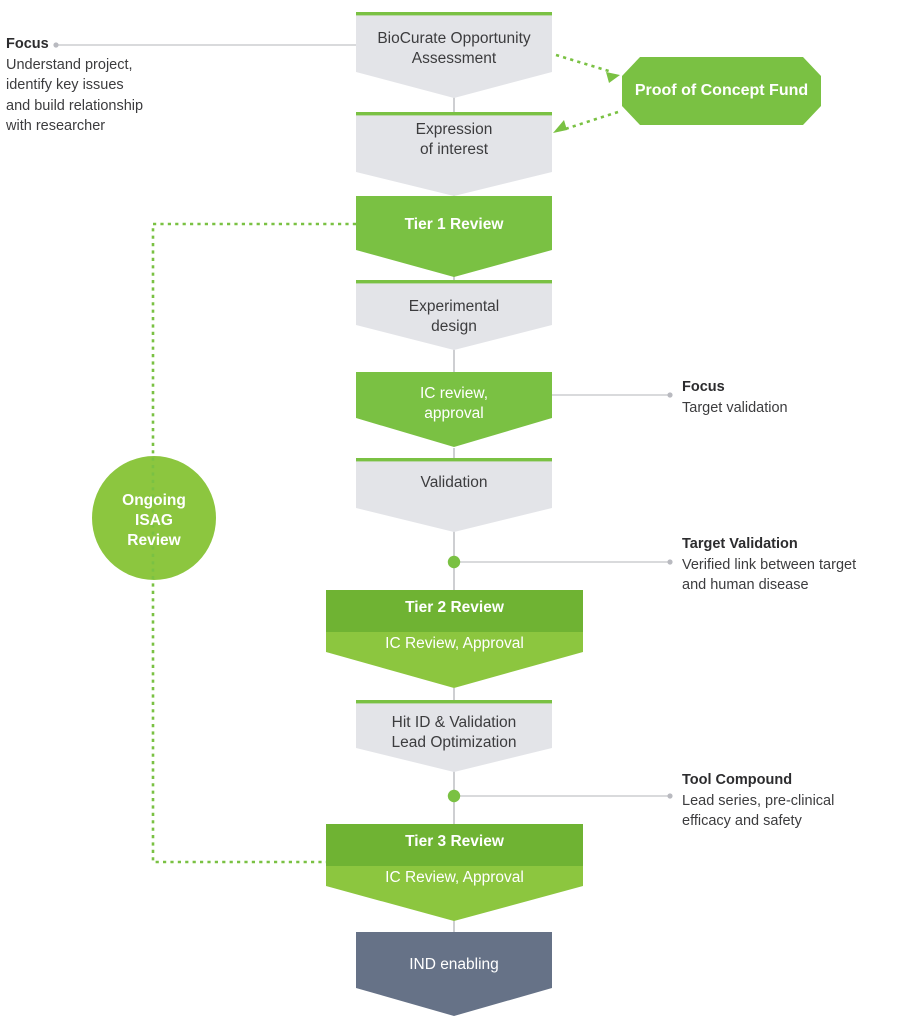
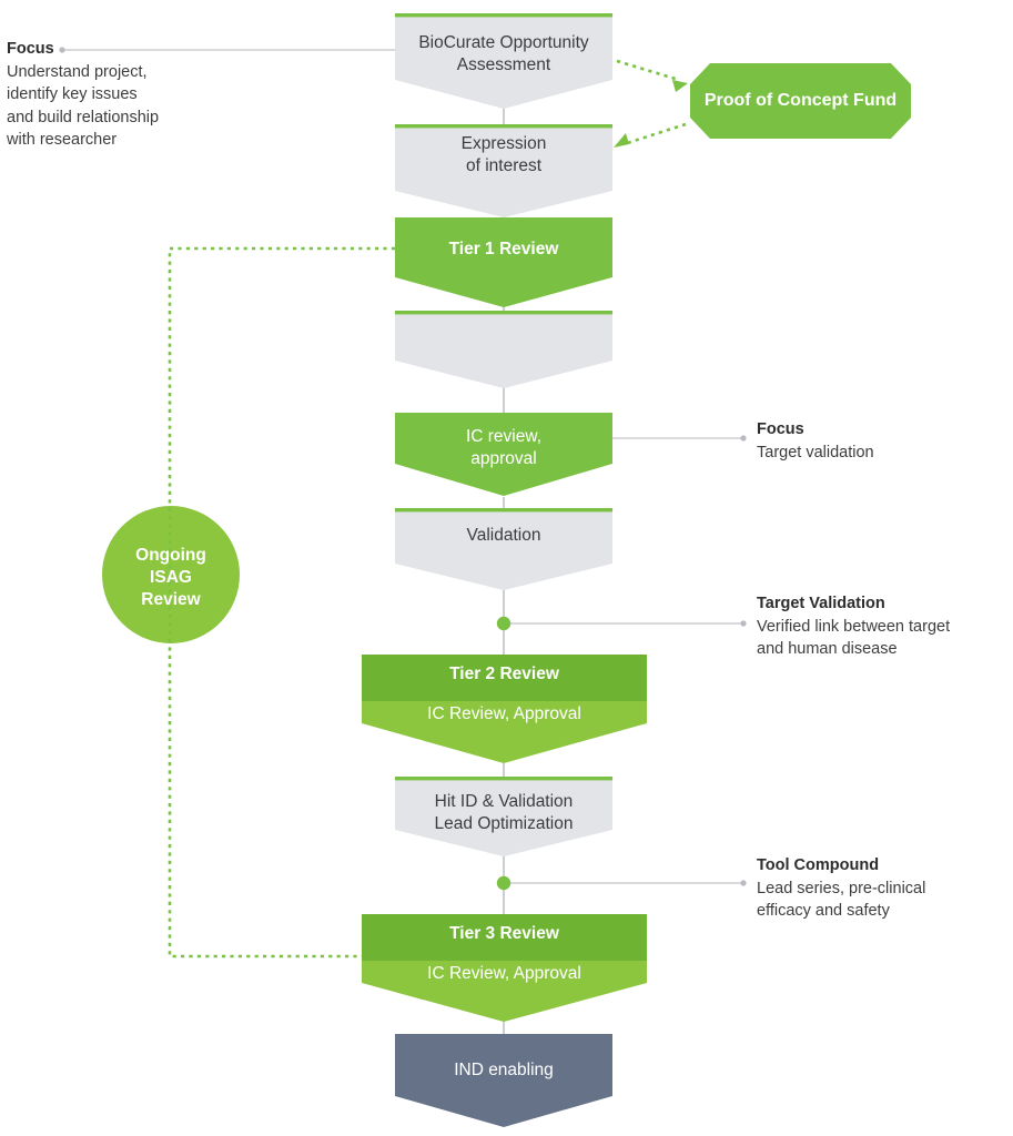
  BioCurate Opportunity
  Assessment
  Expression
  of interest
  Tier 1 Review
- Experimental
- design
  IC review,
  approval
  Validation
  Tier 2 Review
  IC Review, Approval
  Hit ID & Validation
  Lead Optimization
  Tier 3 Review
  IC Review, Approval
  IND enabling
  Proof of Concept Fund
  Ongoing
  ISAG
  Review
  Focus
  Understand project,
  identify key issues
  and build relationship
  with researcher
  Focus
  Target validation
  Target Validation
  Verified link between target
  and human disease
  Tool Compound
  Lead series, pre-clinical
  efficacy and safety
